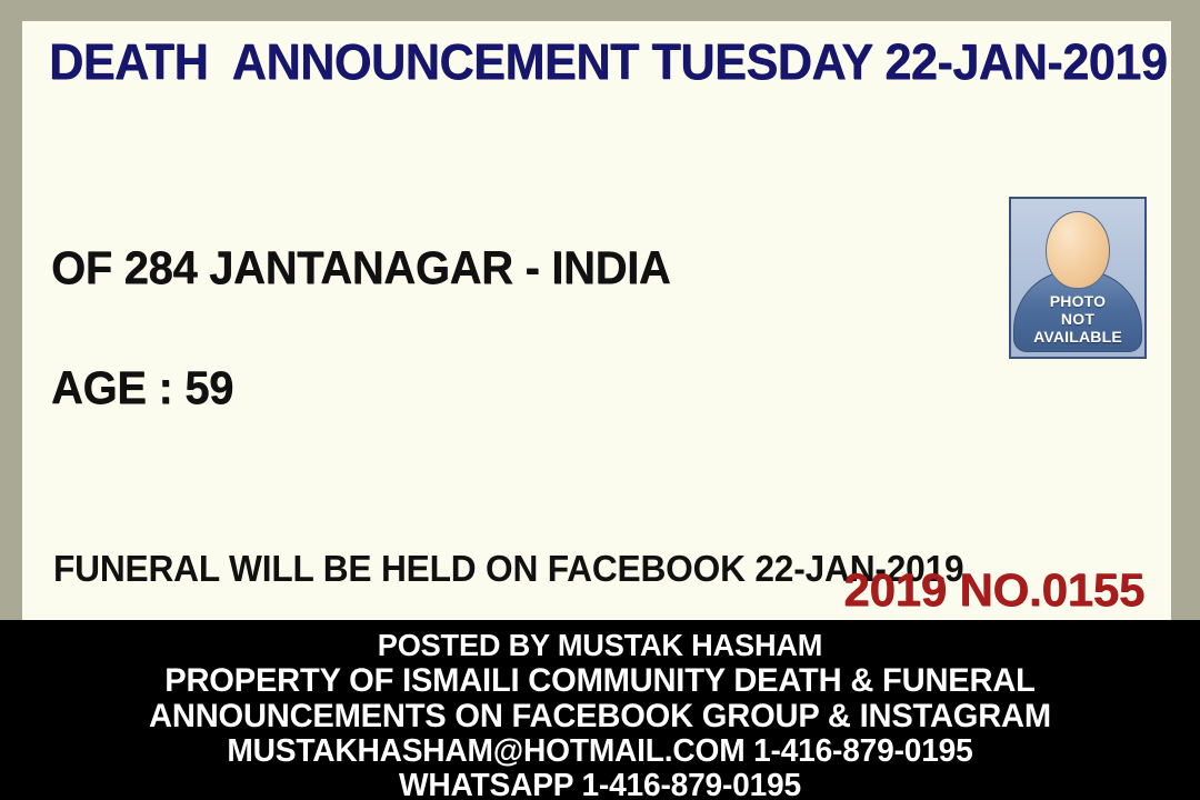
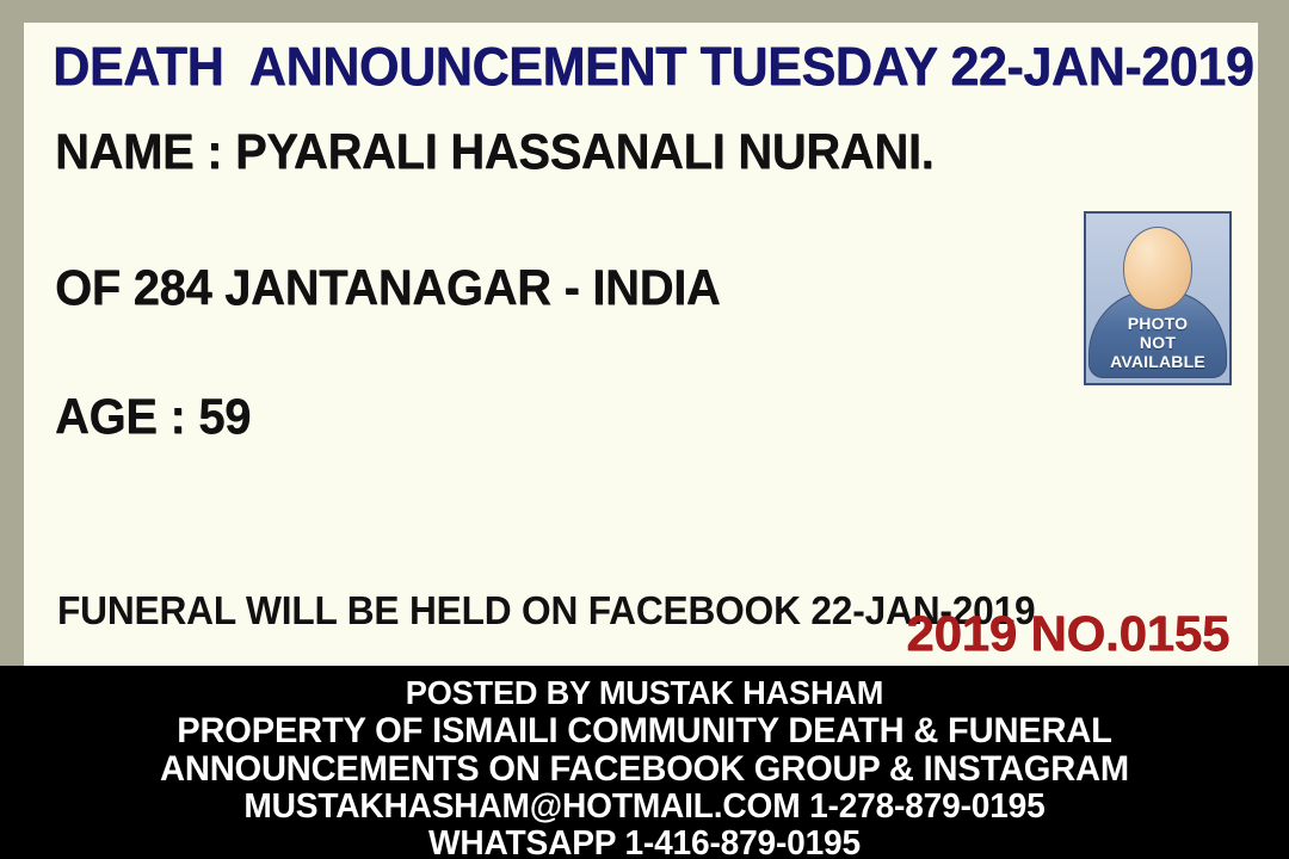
  DEATH ANNOUNCEMENT TUESDAY 22-JAN-2019
+ NAME : PYARALI HASSANALI NURANI.
  OF 284 JANTANAGAR - INDIA
  AGE : 59
  FUNERAL WILL BE HELD ON FACEBOOK 22-JAN-2019
  2019 NO.0155
  PHOTO
  NOT
  AVAILABLE
  POSTED BY MUSTAK HASHAM
  PROPERTY OF ISMAILI COMMUNITY DEATH & FUNERAL
  ANNOUNCEMENTS ON FACEBOOK GROUP & INSTAGRAM
- MUSTAKHASHAM@HOTMAIL.COM 1-416-879-0195
+ MUSTAKHASHAM@HOTMAIL.COM 1-278-879-0195
  WHATSAPP 1-416-879-0195
